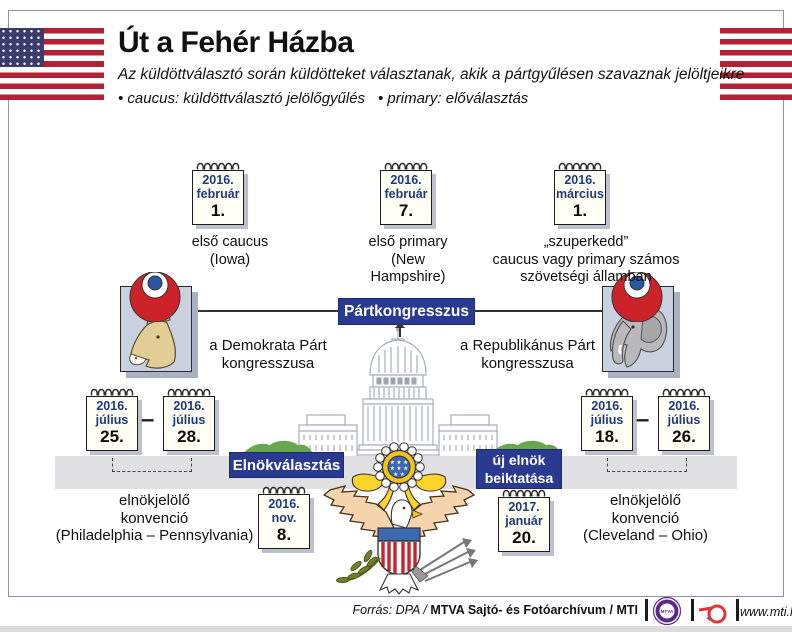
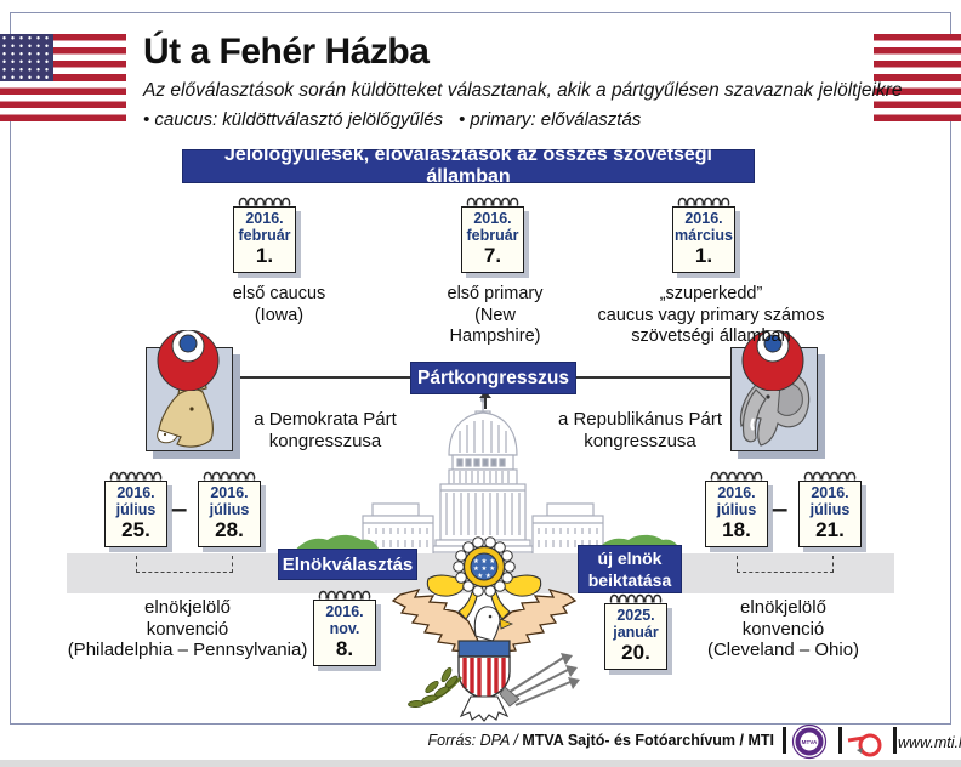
  Út a Fehér Házba
- Az küldöttválasztó során küldötteket választanak, akik a pártgyűlésen szavaznak jelöltjeikre
+ Az előválasztások során küldötteket választanak, akik a pártgyűlésen szavaznak jelöltjeikre
  • caucus: küldöttválasztó jelölőgyűlés
  • primary: előválasztás
+ Jelölőgyűlések, előválasztások az összes szövetségi államban
  2016.
  február
  1.
  2016.
  február
  7.
  2016.
  március
  1.
  első caucus
  (Iowa)
  első primary
  (New
  Hampshire)
  „szuperkedd”
  caucus vagy primary számos
  szövetségi államban
  Pártkongresszus
  a Demokrata Párt
  kongresszusa
  a Republikánus Párt
  kongresszusa
  2016.
  július
  25.
  –
  2016.
  július
  28.
  elnökjelölő
  konvenció
  (Philadelphia – Pennsylvania)
  2016.
  július
  18.
  –
  2016.
  július
- 26.
+ 21.
  elnökjelölő
  konvenció
  (Cleveland – Ohio)
  Elnökválasztás
  2016.
  nov.
  8.
  új elnök
  beiktatása
- 2017.
+ 2025.
  január
  20.
  Forrás: DPA / MTVA Sajtó- és Fotóarchívum / MTI
  www.mti.
